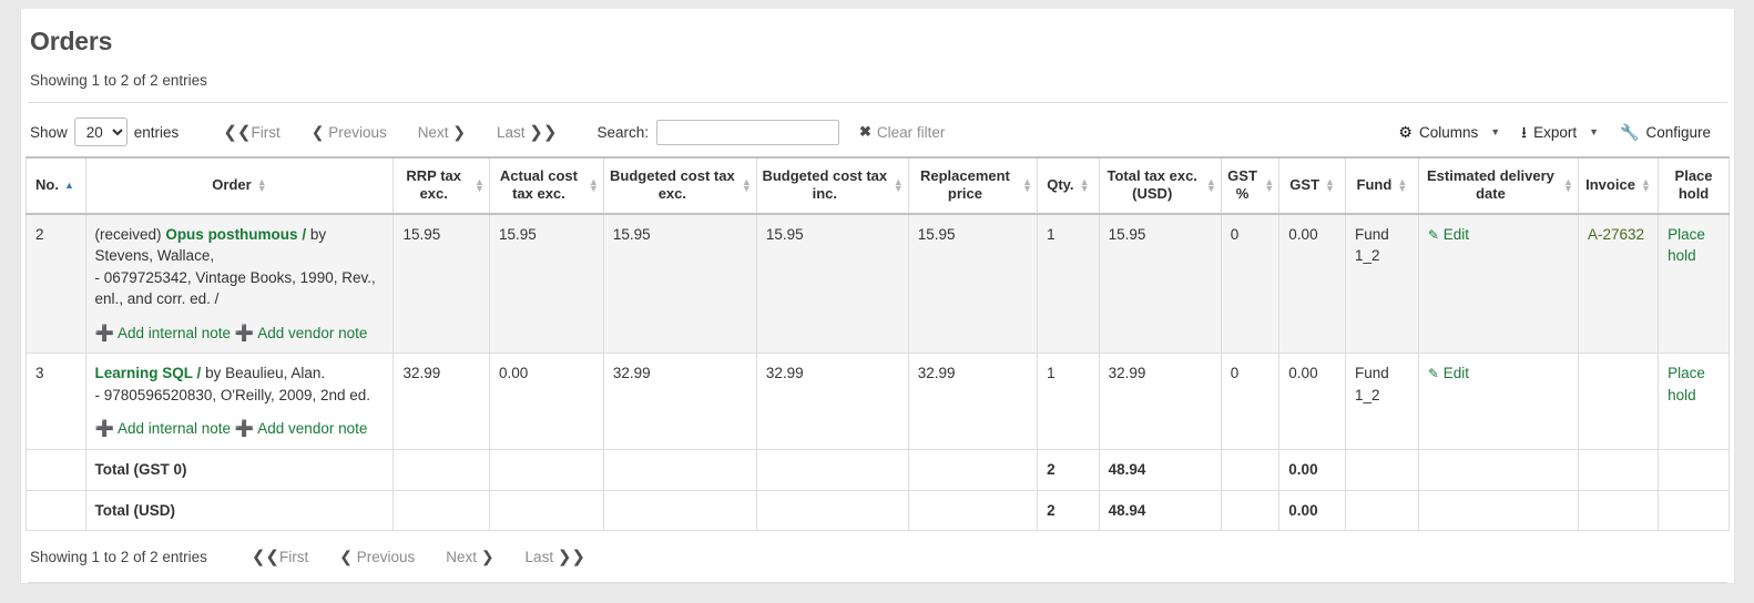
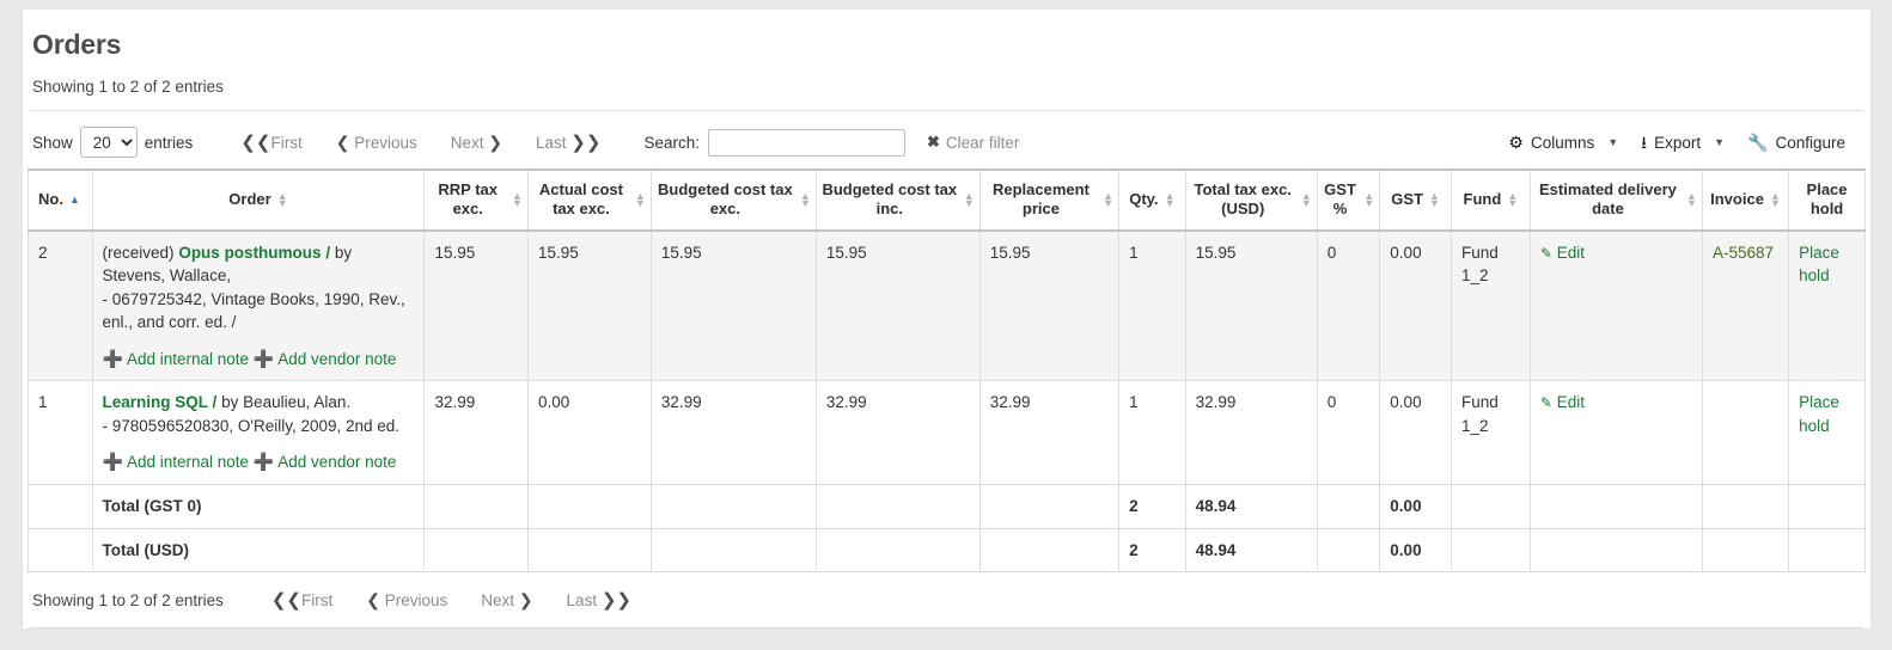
  Orders
  Showing 1 to 2 of 2 entries
  Show
  20
  entries
  ❮❮First
  ❮ Previous
  Next ❯
  Last ❯❯
  Search:
  ✖
  Clear filter
  ⚙
  Columns
  ▼
  ⭳
  Export
  ▼
  🔧
  Configure
  No. ▲	Order ▲▼	RRP tax exc. ▲▼	Actual cost tax exc. ▲▼	Budgeted cost tax exc. ▲▼	Budgeted cost tax inc. ▲▼	Replacement price ▲▼	Qty. ▲▼	Total tax exc. (USD) ▲▼	GST % ▲▼	GST ▲▼	Fund ▲▼	Estimated delivery date ▲▼	Invoice ▲▼	Place hold
- 2	(received) Opus posthumous / by Stevens, Wallace, - 0679725342, Vintage Books, 1990, Rev., enl., and corr. ed. / ➕ Add internal note ➕ Add vendor note	15.95	15.95	15.95	15.95	15.95	1	15.95	0	0.00	Fund 1_2	✎ Edit	A-27632	Place hold
+ 2	(received) Opus posthumous / by Stevens, Wallace, - 0679725342, Vintage Books, 1990, Rev., enl., and corr. ed. / ➕ Add internal note ➕ Add vendor note	15.95	15.95	15.95	15.95	15.95	1	15.95	0	0.00	Fund 1_2	✎ Edit	A-55687	Place hold
- 3	Learning SQL / by Beaulieu, Alan. - 9780596520830, O'Reilly, 2009, 2nd ed. ➕ Add internal note ➕ Add vendor note	32.99	0.00	32.99	32.99	32.99	1	32.99	0	0.00	Fund 1_2	✎ Edit		Place hold
+ 1	Learning SQL / by Beaulieu, Alan. - 9780596520830, O'Reilly, 2009, 2nd ed. ➕ Add internal note ➕ Add vendor note	32.99	0.00	32.99	32.99	32.99	1	32.99	0	0.00	Fund 1_2	✎ Edit		Place hold
  	Total (GST 0)						2	48.94		0.00
  	Total (USD)						2	48.94		0.00
  Showing 1 to 2 of 2 entries
  ❮❮First
  ❮ Previous
  Next ❯
  Last ❯❯
